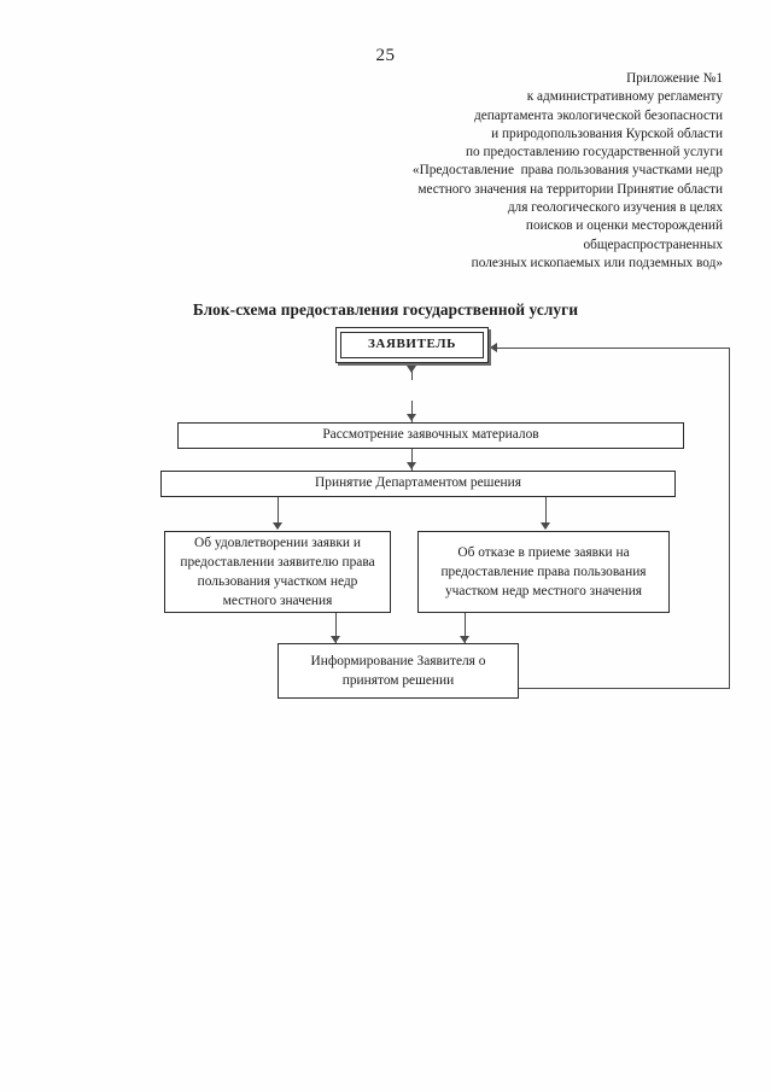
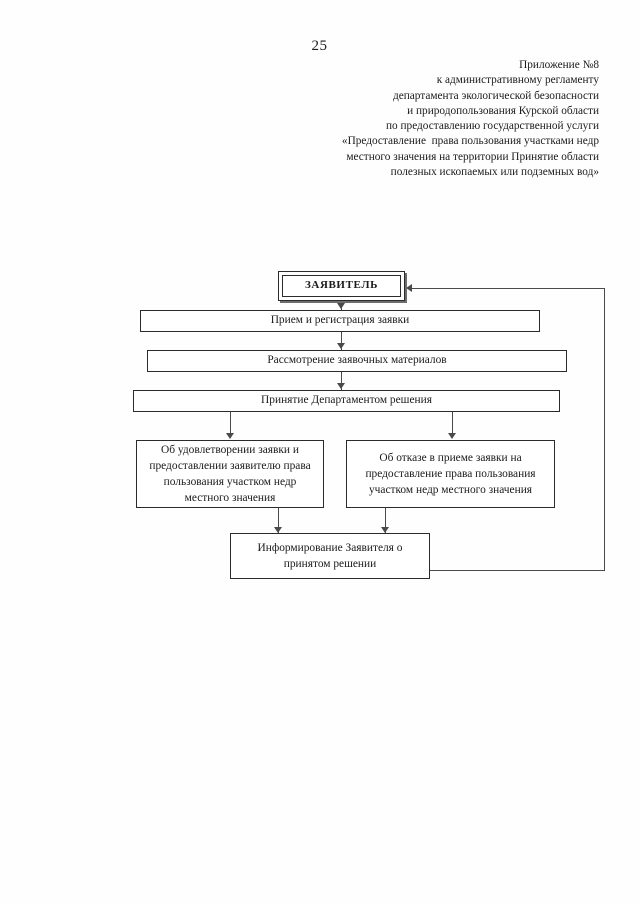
  25
- Приложение №1
+ Приложение №8
  к административному регламенту
  департамента экологической безопасности
  и природопользования Курской области
  по предоставлению государственной услуги
  «Предоставление права пользования участками недр
  местного значения на территории Принятие области
- для геологического изучения в целях
- поисков и оценки месторождений
- общераспространенных
  полезных ископаемых или подземных вод»
- Блок-схема предоставления государственной услуги
  ЗАЯВИТЕЛЬ
+ Прием и регистрация заявки
  Рассмотрение заявочных материалов
  Принятие Департаментом решения
  Об удовлетворении заявки и предоставлении заявителю права пользования участком недр местного значения
  Об отказе в приеме заявки на предоставление права пользования участком недр местного значения
  Информирование Заявителя о принятом решении
